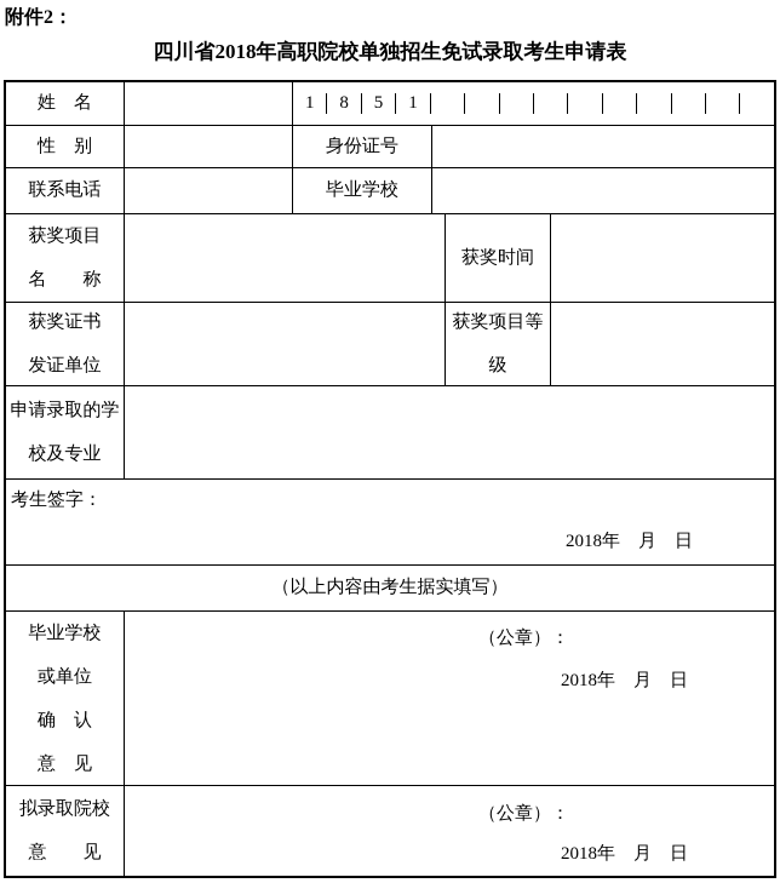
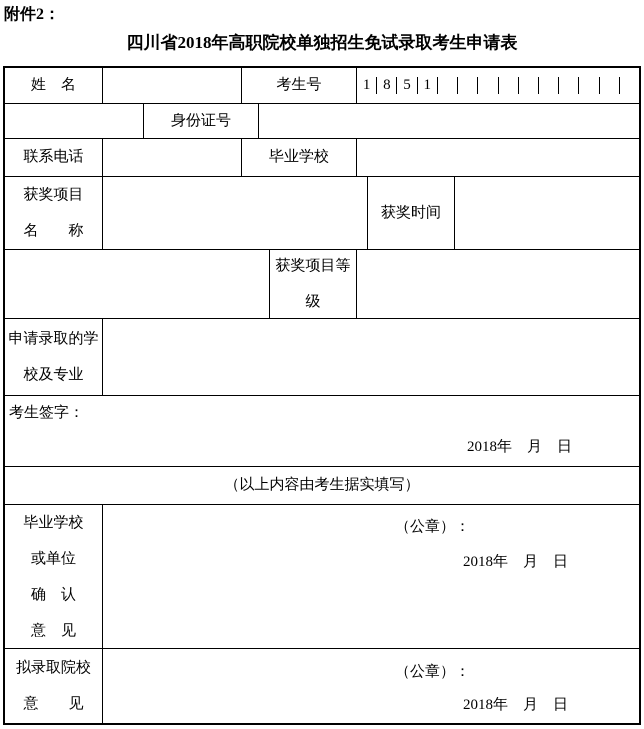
  附件2：
  四川省2018年高职院校单独招生免试录取考生申请表
  姓 名
+ 考生号
  1
  8
  5
  1
- 性 别
  身份证号
  联系电话
  毕业学校
  获奖项目
  名 称
  获奖时间
- 获奖证书
- 发证单位
  获奖项目等
  级
  申请录取的学
  校及专业
  考生签字：
  2018年 月 日
  （以上内容由考生据实填写）
  毕业学校
  或单位
  确 认
  意 见
  （公章）：
  2018年 月 日
  拟录取院校
  意 见
  （公章）：
  2018年 月 日
